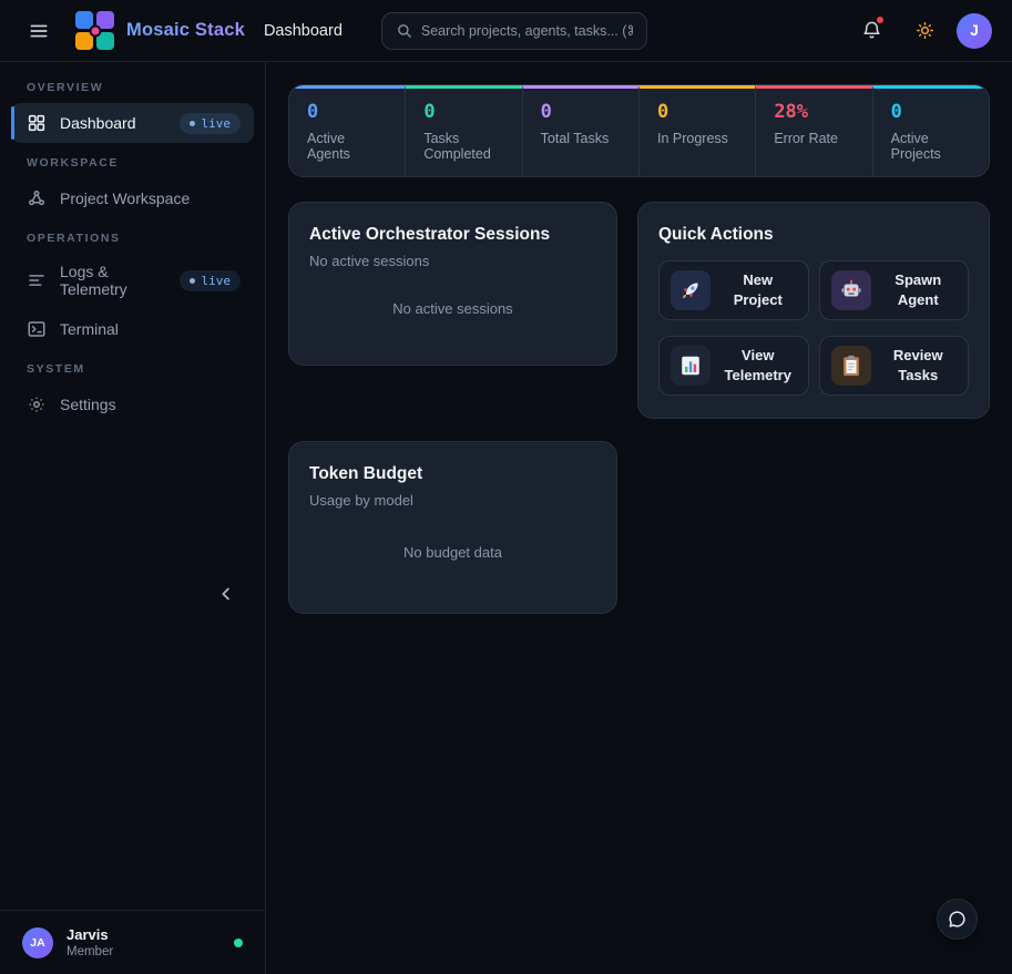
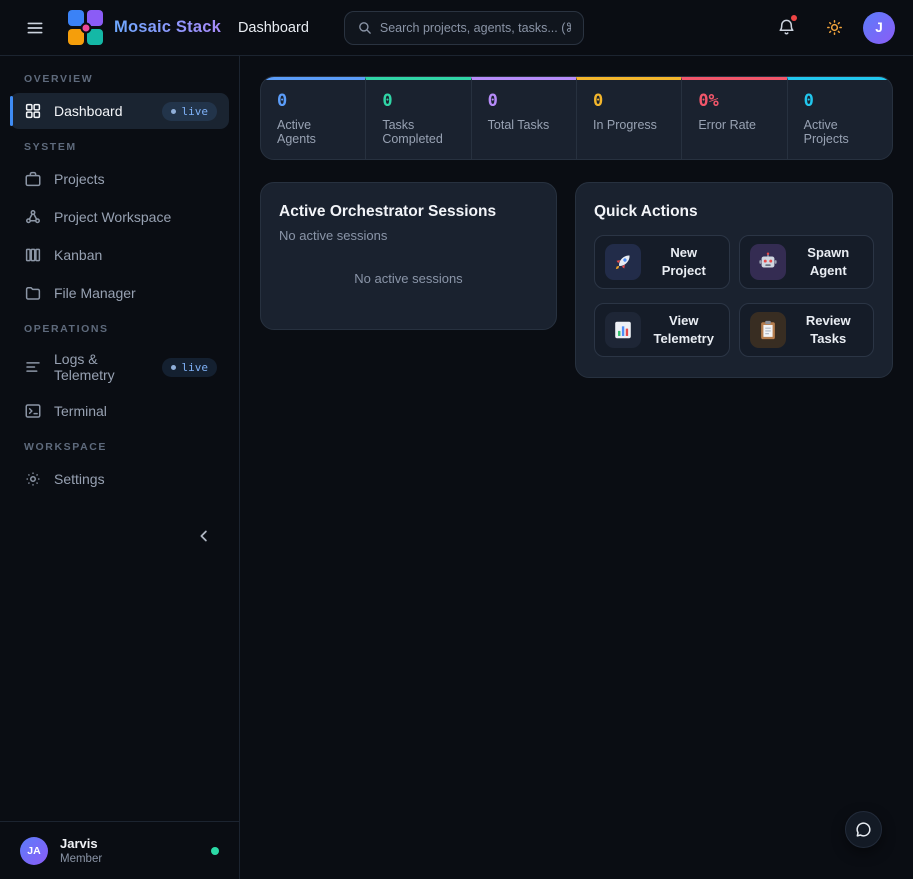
  Mosaic Stack
  Dashboard
  Search projects, agents, tasks... (
  J
  OVERVIEW
  Dashboard
  live
- WORKSPACE
+ SYSTEM
+ Projects
  Project Workspace
+ Kanban
+ File Manager
  OPERATIONS
  Logs & Telemetry
  live
  Terminal
- SYSTEM
+ WORKSPACE
  Settings
  JA
  Jarvis
  Member
  0
  Active Agents
  0
  Tasks Completed
  0
  Total Tasks
  0
  In Progress
- 28%
+ 0%
  Error Rate
  0
  Active Projects
  Active Orchestrator Sessions
  No active sessions
  No active sessions
  Quick Actions
  New Project
  Spawn Agent
  View Telemetry
  Review Tasks
- Token Budget
- Usage by model
- No budget data
